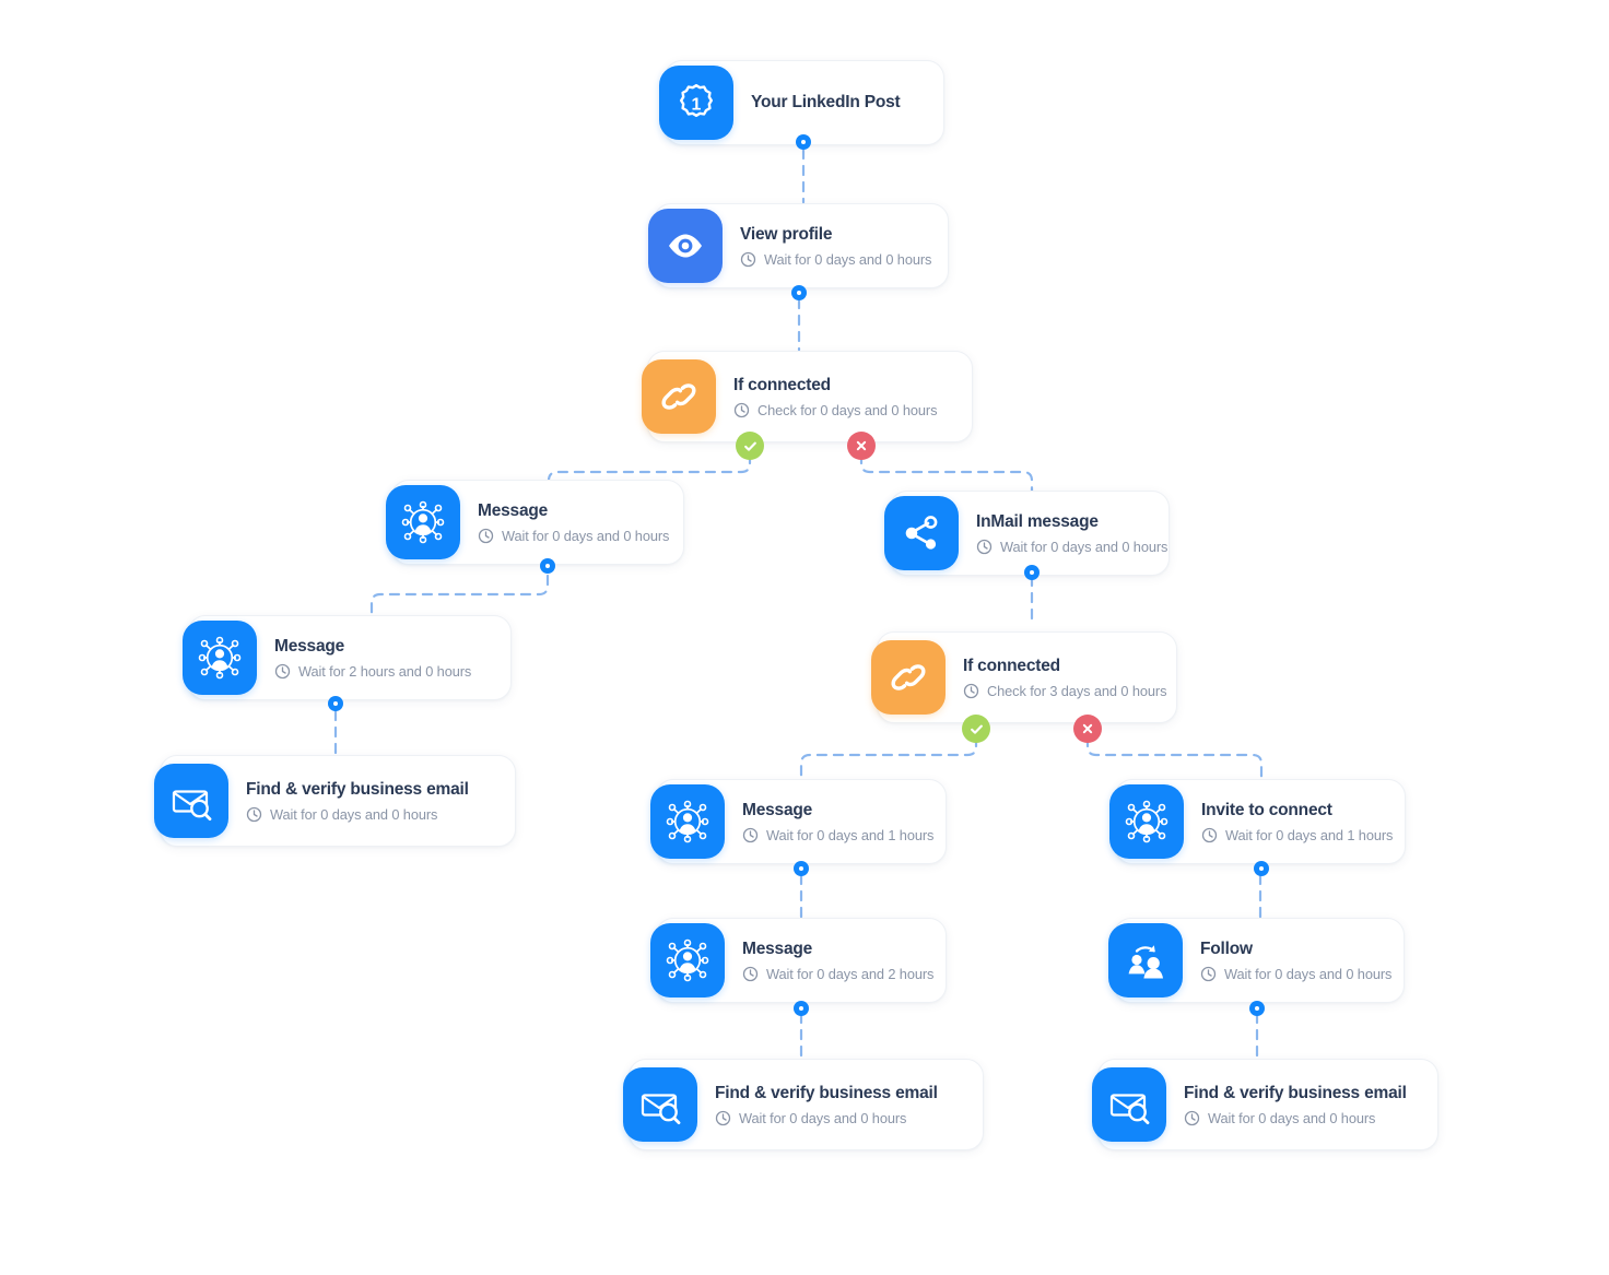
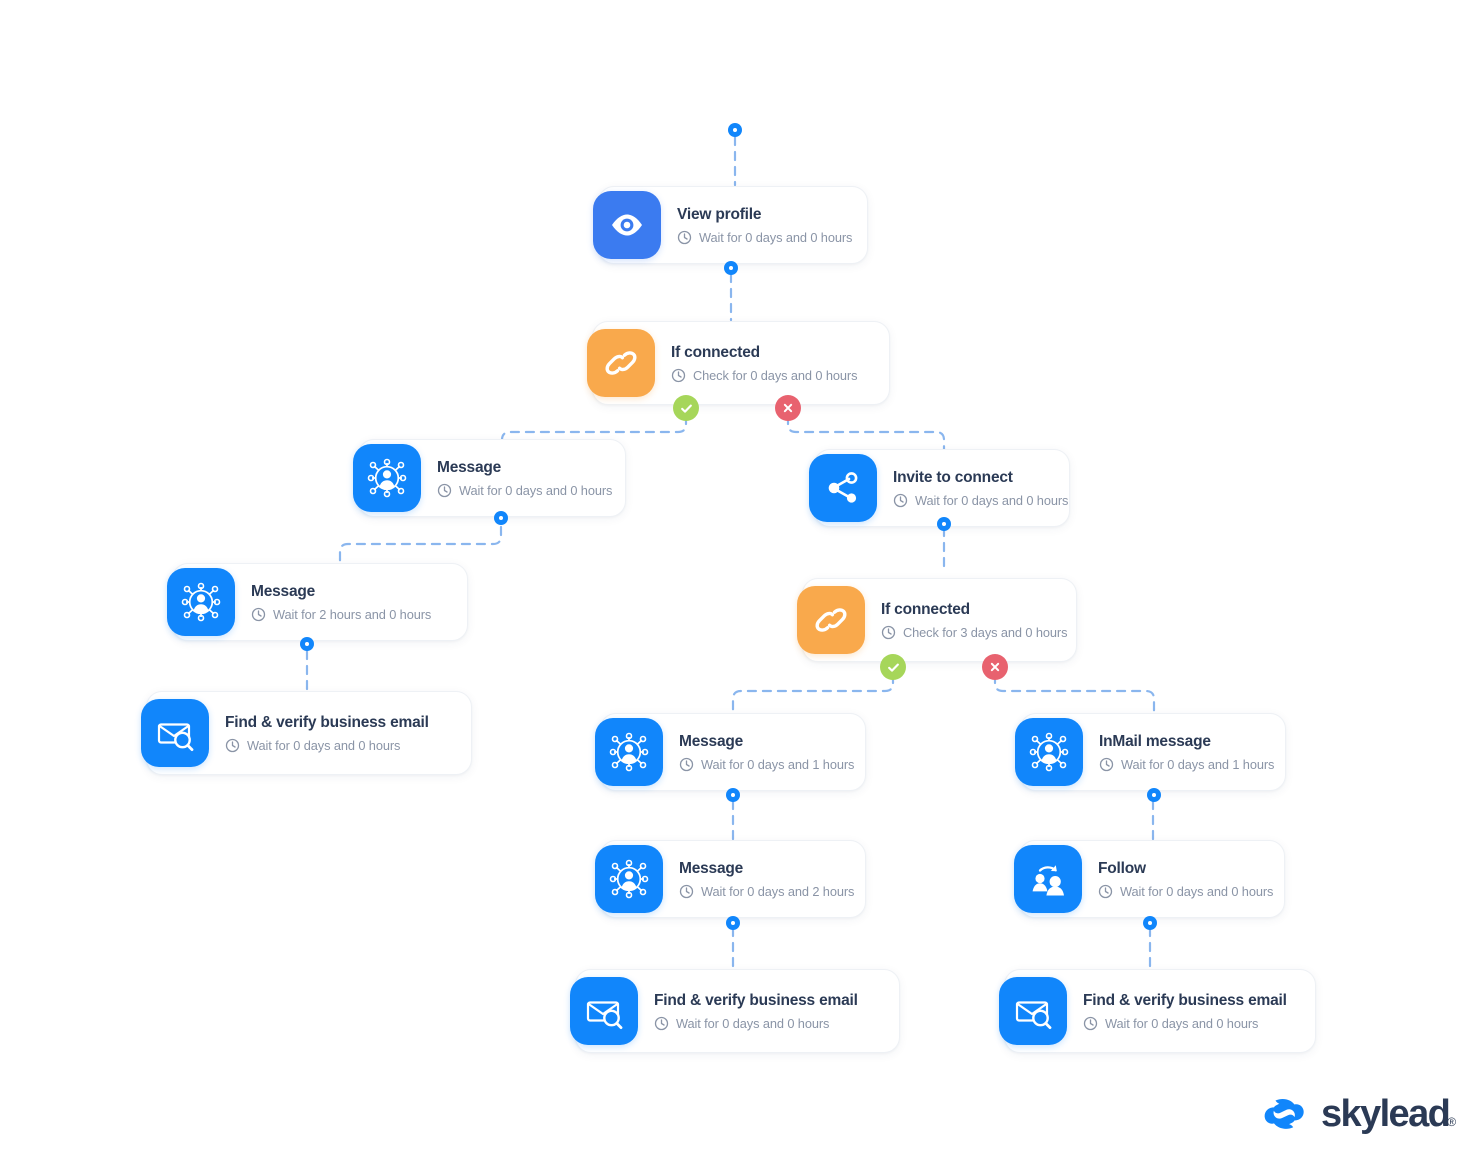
- 1
- Your LinkedIn Post
  View profile
  Wait for 0 days and 0 hours
  If connected
  Check for 0 days and 0 hours
  Message
  Wait for 0 days and 0 hours
  Message
  Wait for 2 hours and 0 hours
  Find & verify business email
  Wait for 0 days and 0 hours
- InMail message
+ Invite to connect
  Wait for 0 days and 0 hours
  If connected
  Check for 3 days and 0 hours
  Message
  Wait for 0 days and 1 hours
  Message
  Wait for 0 days and 2 hours
  Find & verify business email
  Wait for 0 days and 0 hours
- Invite to connect
+ InMail message
  Wait for 0 days and 1 hours
  Follow
  Wait for 0 days and 0 hours
  Find & verify business email
  Wait for 0 days and 0 hours
+ skylead
+ ®
